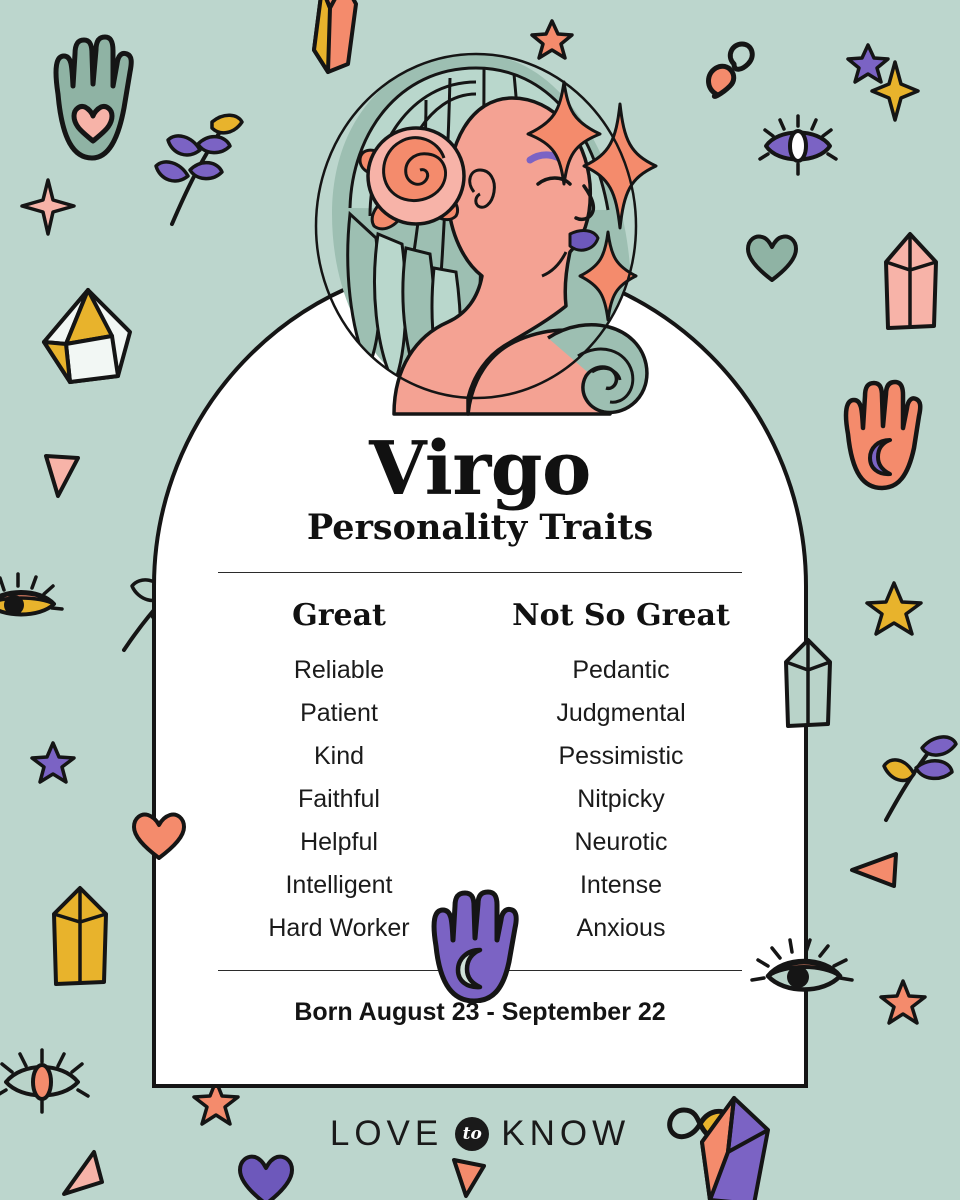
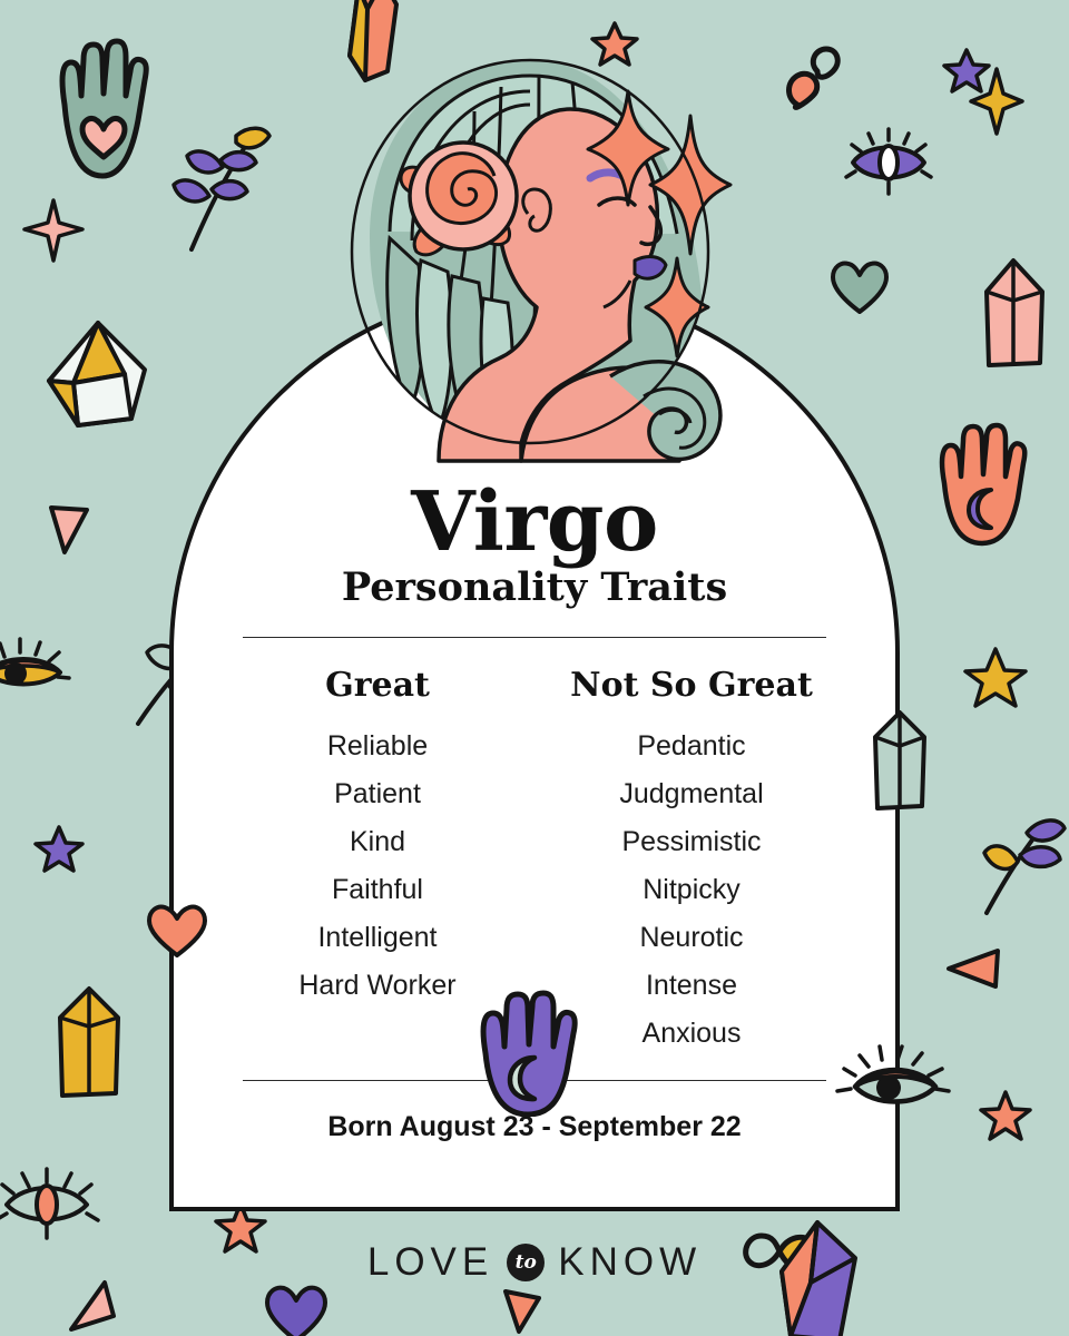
  Virgo
  Personality Traits
  Great
  Reliable
  Patient
  Kind
  Faithful
- Helpful
  Intelligent
  Hard Worker
  Not So Great
  Pedantic
  Judgmental
  Pessimistic
  Nitpicky
  Neurotic
  Intense
  Anxious
  Born August 23 - September 22
  LOVE
  to
  KNOW
